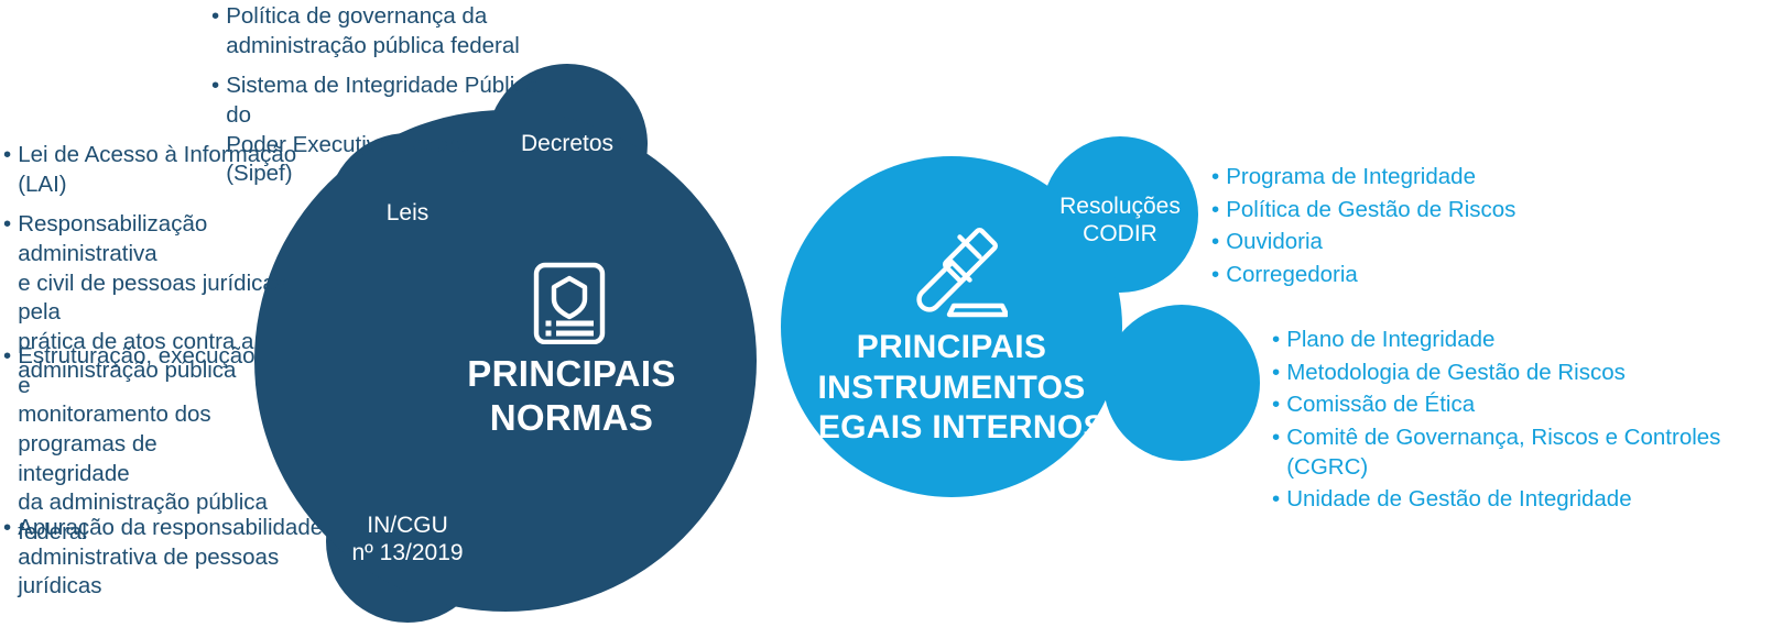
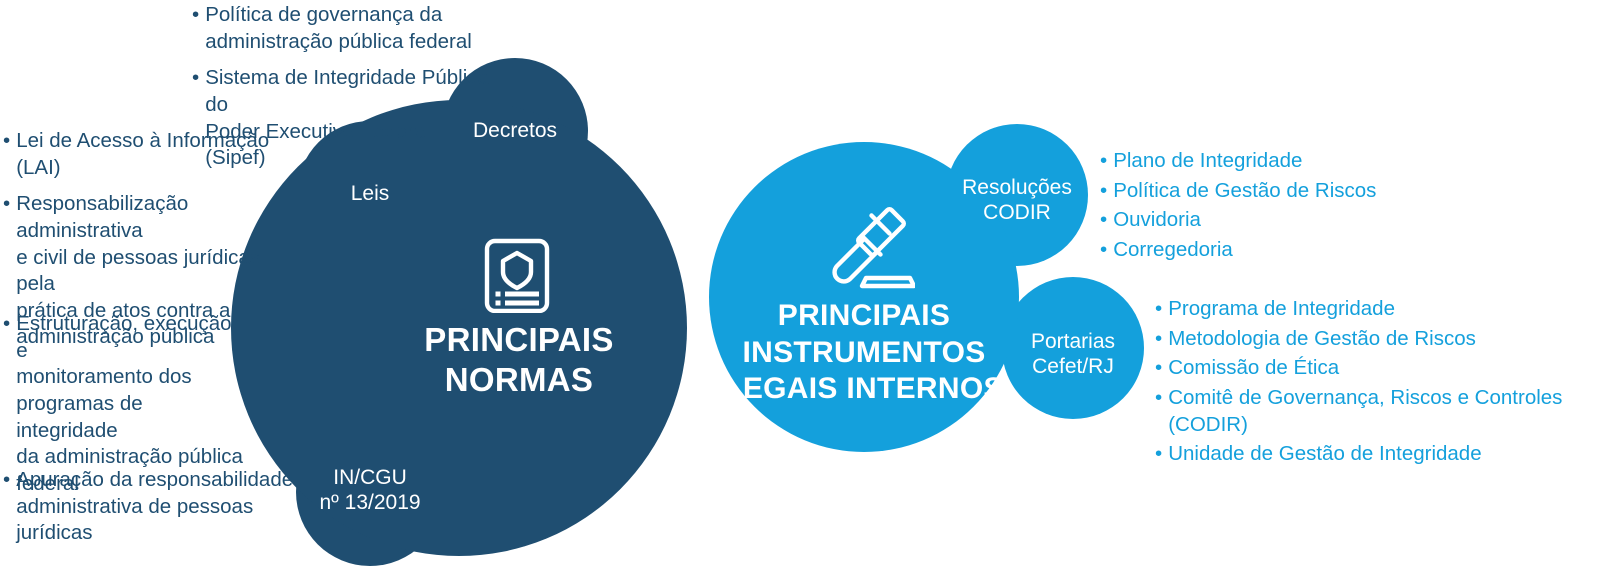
  Decretos
  Leis
  IN/CGU
  nº 13/2019
  PRINCIPAIS
  NORMAS
  Resoluções
  CODIR
+ Portarias
+ Cefet/RJ
  PRINCIPAIS
  INSTRUMENTOS
  LEGAIS INTERNOS
  •
  Política de governança da
  administração pública federal
  •
  Sistema de Integridade Pública do
  Poder Executivo Federal (Sipef)
  •
  Lei de Acesso à Informação (LAI)
  •
  Responsabilização administrativa
  e civil de pessoas jurídicas pela
  prática de atos contra a
  administração pública
  •
  Estruturação, execução e
  monitoramento dos
  programas de integridade
  da administração pública
  federal
  •
  Apuração da responsabilidade
  administrativa de pessoas jurídicas
  •
- Programa de Integridade
+ Plano de Integridade
  •
  Política de Gestão de Riscos
  •
  Ouvidoria
  •
  Corregedoria
  •
- Plano de Integridade
+ Programa de Integridade
  •
  Metodologia de Gestão de Riscos
  •
  Comissão de Ética
  •
- Comitê de Governança, Riscos e Controles (CGRC)
+ Comitê de Governança, Riscos e Controles (CODIR)
  •
  Unidade de Gestão de Integridade
